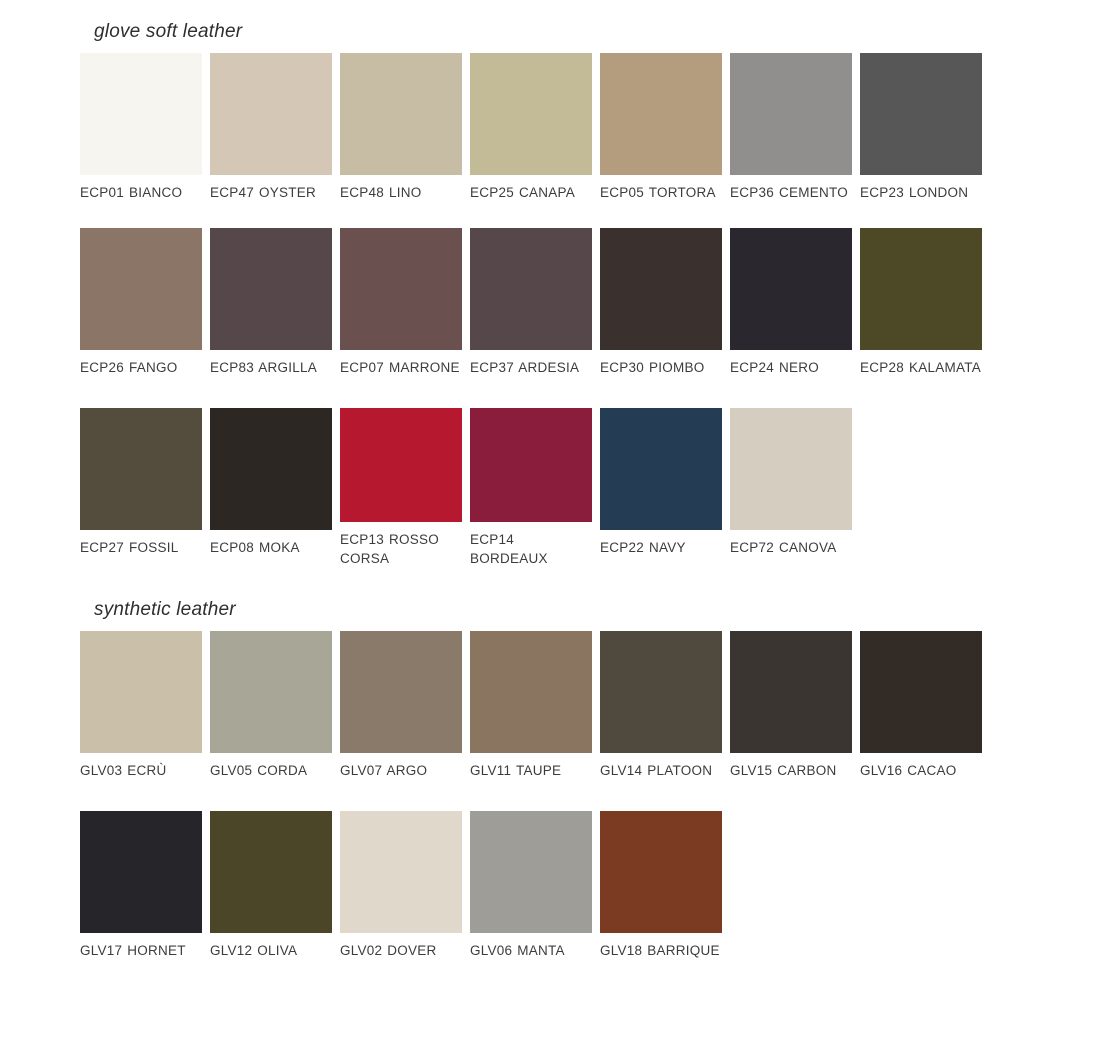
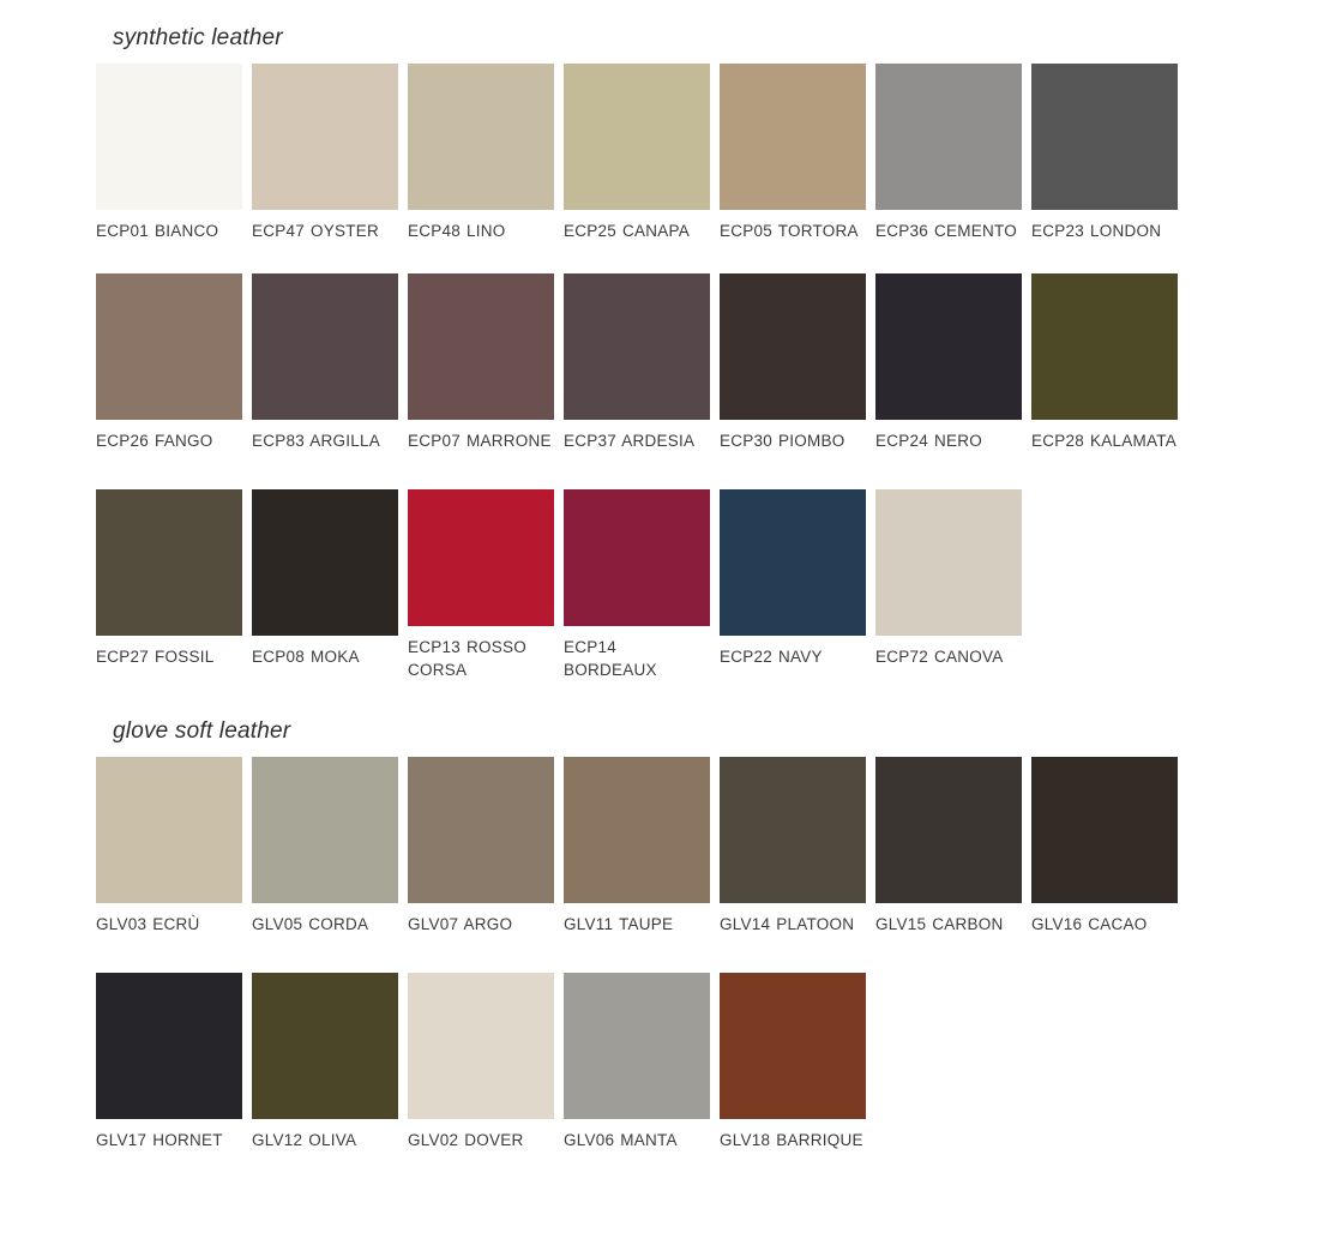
- glove soft leather
+ synthetic leather
  ECP01 BIANCO
  ECP47 OYSTER
  ECP48 LINO
  ECP25 CANAPA
  ECP05 TORTORA
  ECP36 CEMENTO
  ECP23 LONDON
  ECP26 FANGO
  ECP83 ARGILLA
  ECP07 MARRONE
  ECP37 ARDESIA
  ECP30 PIOMBO
  ECP24 NERO
  ECP28 KALAMATA
  ECP27 FOSSIL
  ECP08 MOKA
  ECP13 ROSSO CORSA
  ECP14 BORDEAUX
  ECP22 NAVY
  ECP72 CANOVA
- synthetic leather
+ glove soft leather
  GLV03 ECRÙ
  GLV05 CORDA
  GLV07 ARGO
  GLV11 TAUPE
  GLV14 PLATOON
  GLV15 CARBON
  GLV16 CACAO
  GLV17 HORNET
  GLV12 OLIVA
  GLV02 DOVER
  GLV06 MANTA
  GLV18 BARRIQUE
